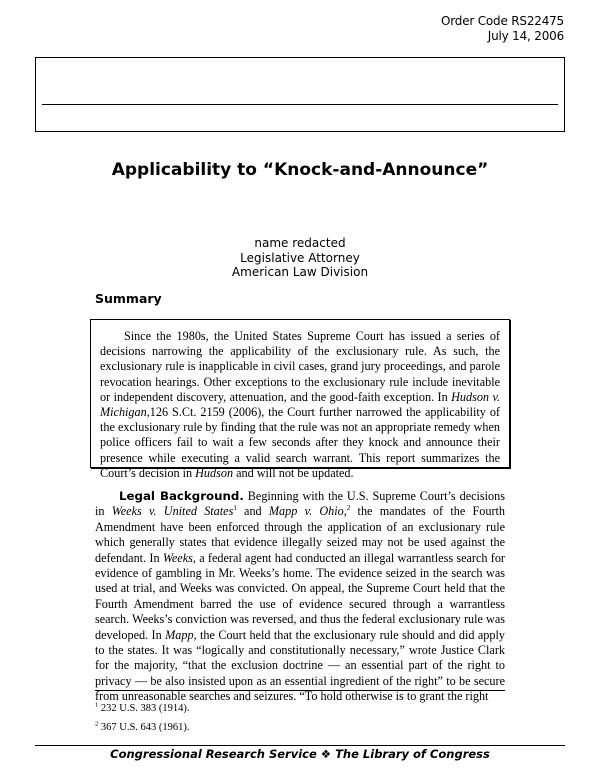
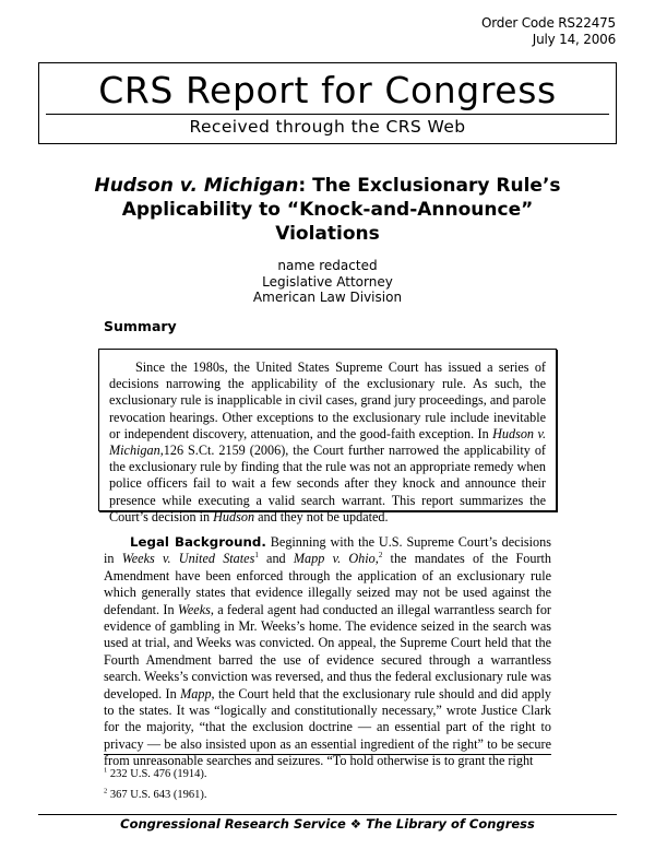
  Order Code RS22475
  July 14, 2006
+ CRS Report for Congress
+ Received through the CRS Web
+ Hudson v. Michigan: The Exclusionary Rule’s
  Applicability to “Knock-and-Announce”
+ Violations
  name redacted
  Legislative Attorney
  American Law Division
  Summary
- Since the 1980s, the United States Supreme Court has issued a series of decisions narrowing the applicability of the exclusionary rule. As such, the exclusionary rule is inapplicable in civil cases, grand jury proceedings, and parole revocation hearings. Other exceptions to the exclusionary rule include inevitable or independent discovery, attenuation, and the good-faith exception. In Hudson v. Michigan,126 S.Ct. 2159 (2006), the Court further narrowed the applicability of the exclusionary rule by finding that the rule was not an appropriate remedy when police officers fail to wait a few seconds after they knock and announce their presence while executing a valid search warrant. This report summarizes the Court’s decision in Hudson and will not be updated.
+ Since the 1980s, the United States Supreme Court has issued a series of decisions narrowing the applicability of the exclusionary rule. As such, the exclusionary rule is inapplicable in civil cases, grand jury proceedings, and parole revocation hearings. Other exceptions to the exclusionary rule include inevitable or independent discovery, attenuation, and the good-faith exception. In Hudson v. Michigan,126 S.Ct. 2159 (2006), the Court further narrowed the applicability of the exclusionary rule by finding that the rule was not an appropriate remedy when police officers fail to wait a few seconds after they knock and announce their presence while executing a valid search warrant. This report summarizes the Court’s decision in Hudson and they not be updated.
  Legal Background. Beginning with the U.S. Supreme Court’s decisions in Weeks v. United States and Mapp v. Ohio, the mandates of the Fourth Amendment have been enforced through the application of an exclusionary rule which generally states that evidence illegally seized may not be used against the defendant. In Weeks, a federal agent had conducted an illegal warrantless search for evidence of gambling in Mr. Weeks’s home. The evidence seized in the search was used at trial, and Weeks was convicted. On appeal, the Supreme Court held that the Fourth Amendment barred the use of evidence secured through a warrantless search. Weeks’s conviction was reversed, and thus the federal exclusionary rule was developed. In Mapp, the Court held that the exclusionary rule should and did apply to the states. It was “logically and constitutionally necessary,” wrote Justice Clark for the majority, “that the exclusion doctrine — an essential part of the right to privacy — be also insisted upon as an essential ingredient of the right” to be secure from unreasonable searches and seizures. “To hold otherwise is to grant the right
- 232 U.S. 383 (1914).
+ 232 U.S. 476 (1914).
  367 U.S. 643 (1961).
  Congressional Research Service ❖ The Library of Congress
